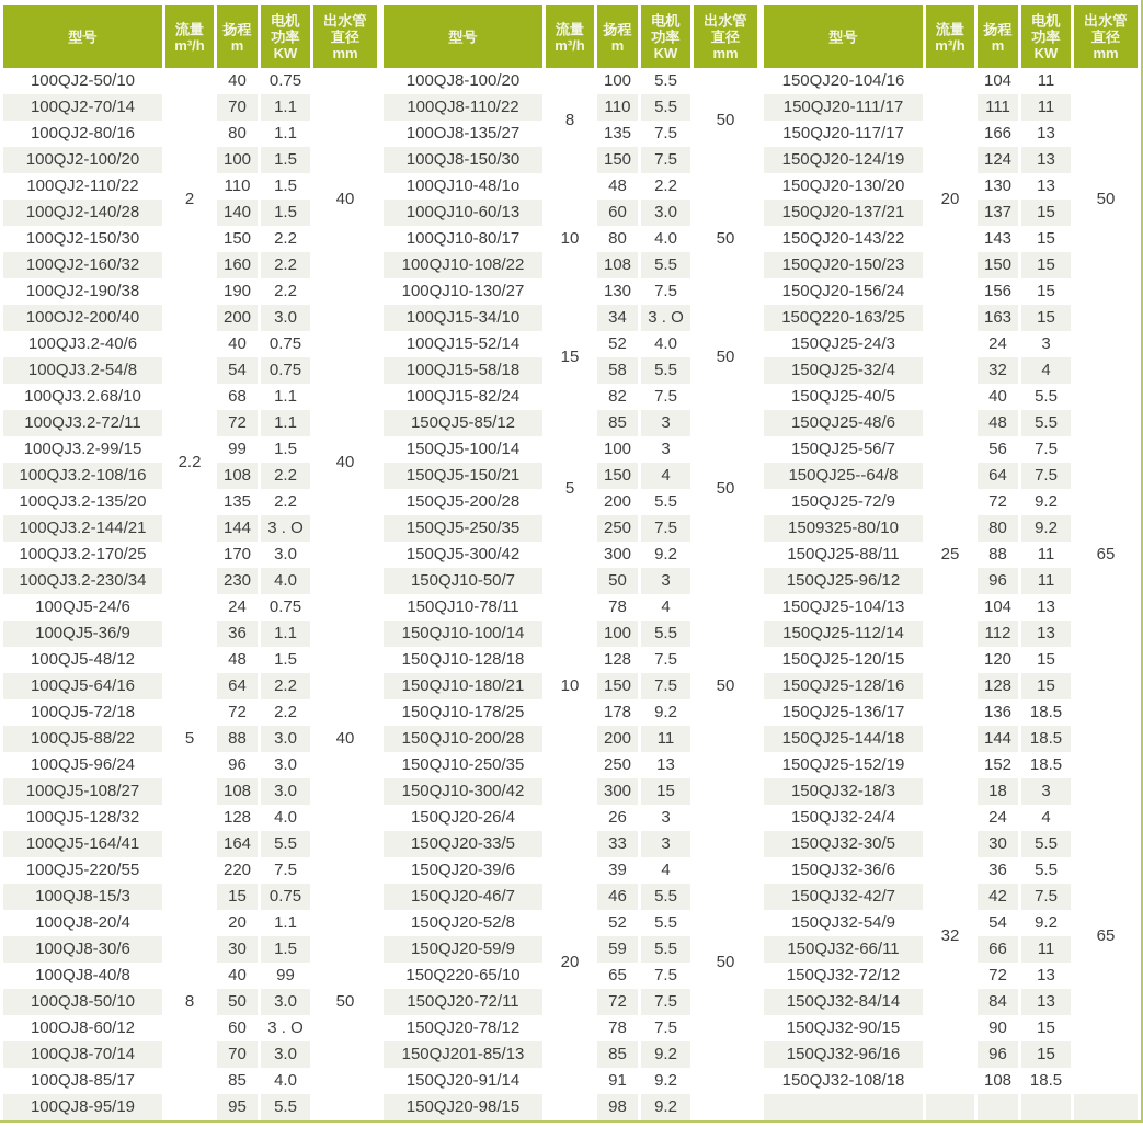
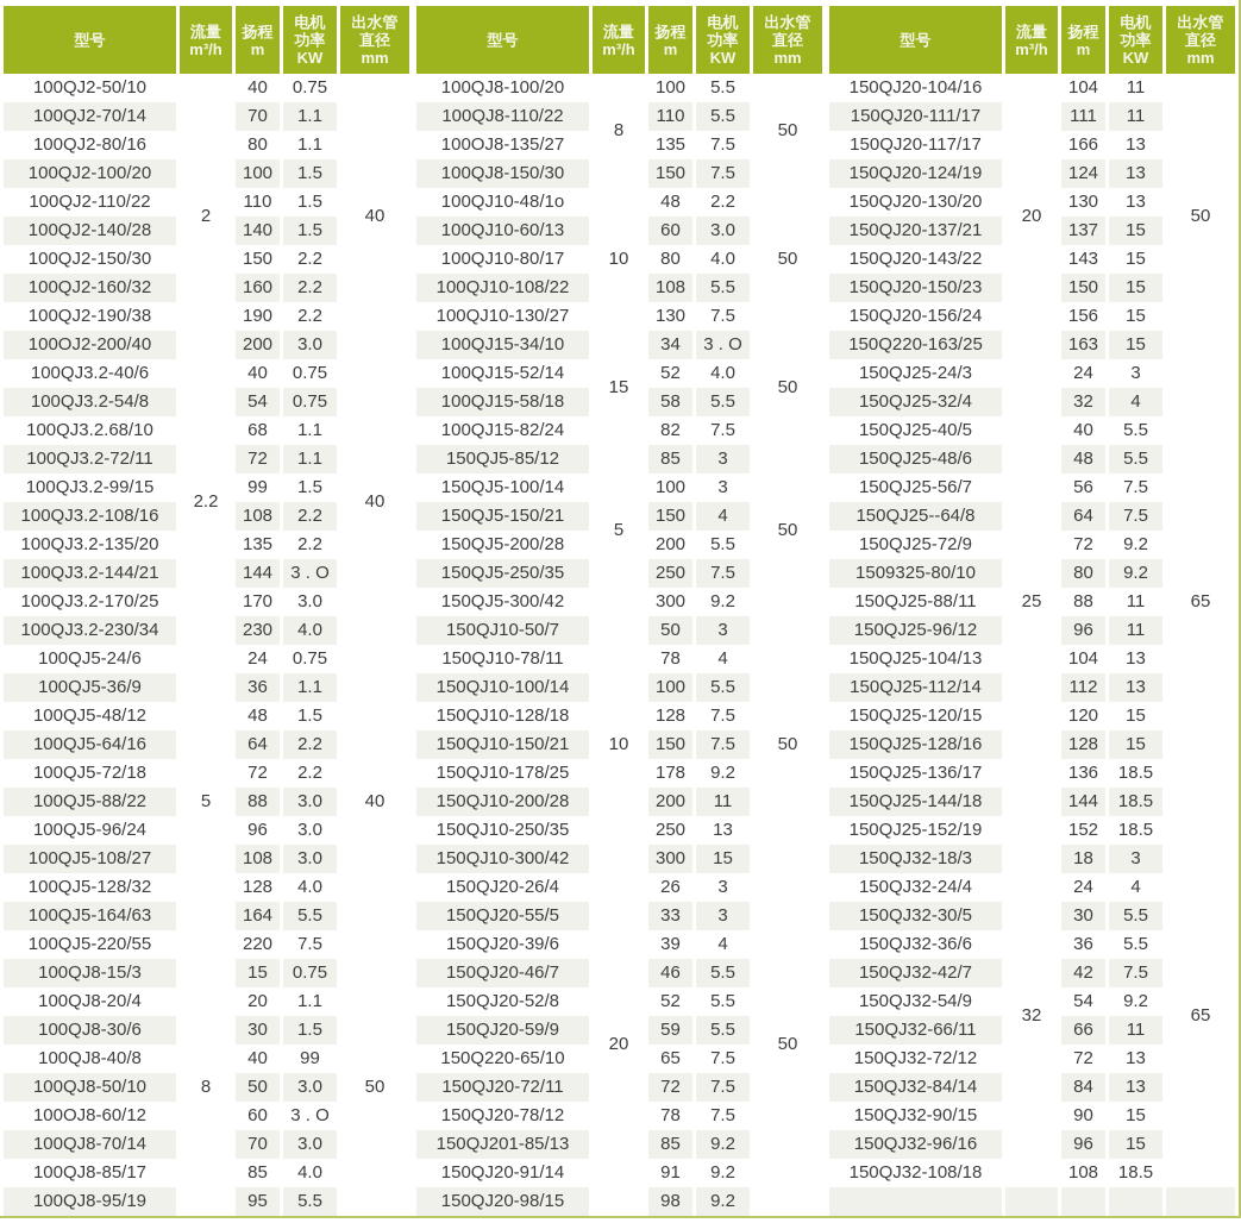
  型号	流量m³/h	扬程m	电机功率KW	出水管直径mm
  100QJ2-50/10	2	40	0.75	40
  100QJ2-70/14	70	1.1
  100QJ2-80/16	80	1.1
  100QJ2-100/20	100	1.5
  100QJ2-110/22	110	1.5
  100QJ2-140/28	140	1.5
  100QJ2-150/30	150	2.2
  100QJ2-160/32	160	2.2
  100QJ2-190/38	190	2.2
  100OJ2-200/40	200	3.0
  100QJ3.2-40/6	2.2	40	0.75	40
  100QJ3.2-54/8	54	0.75
  100QJ3.2.68/10	68	1.1
  100QJ3.2-72/11	72	1.1
  100QJ3.2-99/15	99	1.5
  100QJ3.2-108/16	108	2.2
  100QJ3.2-135/20	135	2.2
  100QJ3.2-144/21	144	3 . O
  100QJ3.2-170/25	170	3.0
  100QJ3.2-230/34	230	4.0
  100QJ5-24/6	5	24	0.75	40
  100QJ5-36/9	36	1.1
  100QJ5-48/12	48	1.5
  100QJ5-64/16	64	2.2
  100QJ5-72/18	72	2.2
  100QJ5-88/22	88	3.0
  100QJ5-96/24	96	3.0
  100QJ5-108/27	108	3.0
  100QJ5-128/32	128	4.0
- 100QJ5-164/41	164	5.5
+ 100QJ5-164/63	164	5.5
  100QJ5-220/55	220	7.5
  100QJ8-15/3	8	15	0.75	50
  100QJ8-20/4	20	1.1
  100QJ8-30/6	30	1.5
  100QJ8-40/8	40	99
  100QJ8-50/10	50	3.0
  100OJ8-60/12	60	3 . O
  100QJ8-70/14	70	3.0
  100QJ8-85/17	85	4.0
  100QJ8-95/19	95	5.5
  型号	流量m³/h	扬程m	电机功率KW	出水管直径mm
  100QJ8-100/20	8	100	5.5	50
  100QJ8-110/22	110	5.5
  100OJ8-135/27	135	7.5
  100QJ8-150/30	150	7.5
  100QJ10-48/1o	10	48	2.2	50
  100QJ10-60/13	60	3.0
  100QJ10-80/17	80	4.0
  100QJ10-108/22	108	5.5
  100QJ10-130/27	130	7.5
  100QJ15-34/10	15	34	3 . O	50
  100QJ15-52/14	52	4.0
  100QJ15-58/18	58	5.5
  100QJ15-82/24	82	7.5
  150QJ5-85/12	5	85	3	50
  150QJ5-100/14	100	3
  150QJ5-150/21	150	4
  150QJ5-200/28	200	5.5
  150QJ5-250/35	250	7.5
  150QJ5-300/42	300	9.2
  150QJ10-50/7	10	50	3	50
  150QJ10-78/11	78	4
  150QJ10-100/14	100	5.5
  150QJ10-128/18	128	7.5
- 150QJ10-180/21	150	7.5
+ 150QJ10-150/21	150	7.5
  150QJ10-178/25	178	9.2
  150QJ10-200/28	200	11
  150QJ10-250/35	250	13
  150QJ10-300/42	300	15
  150QJ20-26/4	20	26	3	50
- 150QJ20-33/5	33	3
+ 150QJ20-55/5	33	3
  150QJ20-39/6	39	4
  150QJ20-46/7	46	5.5
  150QJ20-52/8	52	5.5
  150QJ20-59/9	59	5.5
  150Q220-65/10	65	7.5
  150QJ20-72/11	72	7.5
  150QJ20-78/12	78	7.5
  150QJ201-85/13	85	9.2
  150QJ20-91/14	91	9.2
  150QJ20-98/15	98	9.2
  型号	流量m³/h	扬程m	电机功率KW	出水管直径mm
  150QJ20-104/16	20	104	11	50
  150QJ20-111/17	111	11
  150QJ20-117/17	166	13
  150QJ20-124/19	124	13
  150QJ20-130/20	130	13
  150QJ20-137/21	137	15
  150QJ20-143/22	143	15
  150QJ20-150/23	150	15
  150QJ20-156/24	156	15
  150Q220-163/25	163	15
  150QJ25-24/3	25	24	3	65
  150QJ25-32/4	32	4
  150QJ25-40/5	40	5.5
  150QJ25-48/6	48	5.5
  150QJ25-56/7	56	7.5
  150QJ25--64/8	64	7.5
  150QJ25-72/9	72	9.2
  1509325-80/10	80	9.2
  150QJ25-88/11	88	11
  150QJ25-96/12	96	11
  150QJ25-104/13	104	13
  150QJ25-112/14	112	13
  150QJ25-120/15	120	15
  150QJ25-128/16	128	15
  150QJ25-136/17	136	18.5
  150QJ25-144/18	144	18.5
  150QJ25-152/19	152	18.5
  150QJ32-18/3	32	18	3	65
  150QJ32-24/4	24	4
  150QJ32-30/5	30	5.5
  150QJ32-36/6	36	5.5
  150QJ32-42/7	42	7.5
  150QJ32-54/9	54	9.2
  150QJ32-66/11	66	11
  150QJ32-72/12	72	13
  150QJ32-84/14	84	13
  150QJ32-90/15	90	15
  150QJ32-96/16	96	15
  150QJ32-108/18	108	18.5
